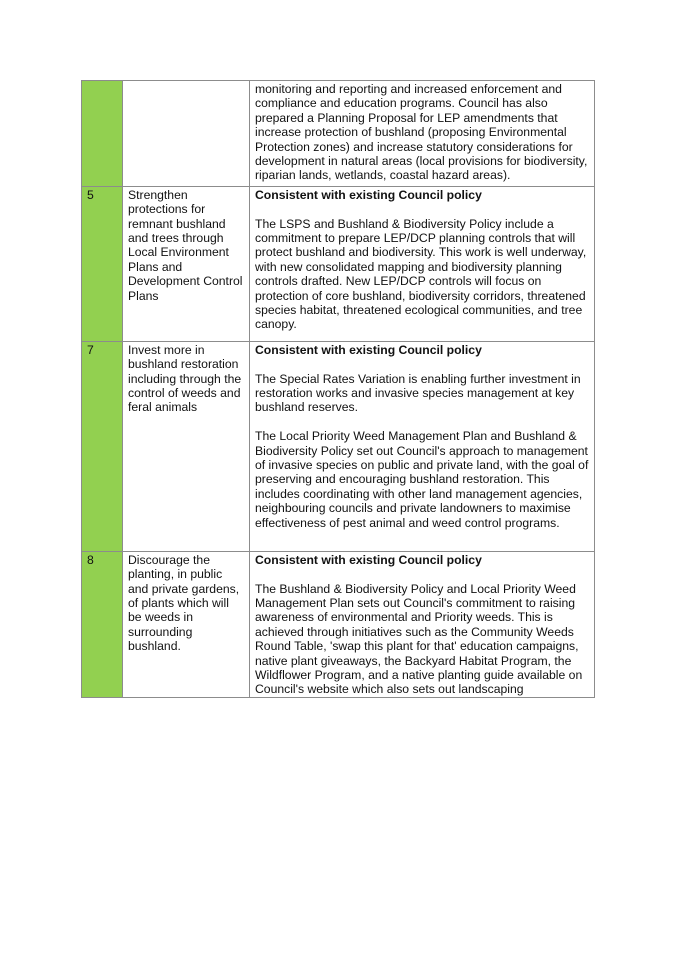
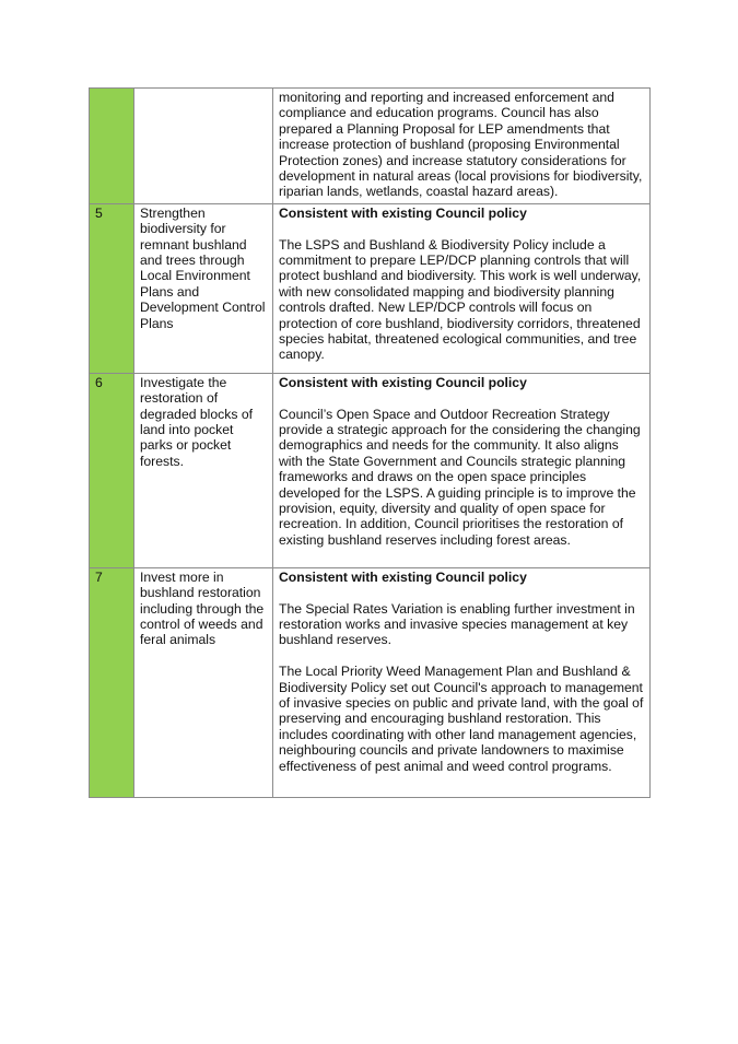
  		monitoring and reporting and increased enforcement and compliance and education programs. Council has also prepared a Planning Proposal for LEP amendments that increase protection of bushland (proposing Environmental Protection zones) and increase statutory considerations for development in natural areas (local provisions for biodiversity, riparian lands, wetlands, coastal hazard areas).
- 5	Strengthen protections for remnant bushland and trees through Local Environment Plans and Development Control Plans	Consistent with existing Council policy The LSPS and Bushland & Biodiversity Policy include a commitment to prepare LEP/DCP planning controls that will protect bushland and biodiversity. This work is well underway, with new consolidated mapping and biodiversity planning controls drafted. New LEP/DCP controls will focus on protection of core bushland, biodiversity corridors, threatened species habitat, threatened ecological communities, and tree canopy.
+ 5	Strengthen biodiversity for remnant bushland and trees through Local Environment Plans and Development Control Plans	Consistent with existing Council policy The LSPS and Bushland & Biodiversity Policy include a commitment to prepare LEP/DCP planning controls that will protect bushland and biodiversity. This work is well underway, with new consolidated mapping and biodiversity planning controls drafted. New LEP/DCP controls will focus on protection of core bushland, biodiversity corridors, threatened species habitat, threatened ecological communities, and tree canopy.
+ 6	Investigate the restoration of degraded blocks of land into pocket parks or pocket forests.	Consistent with existing Council policy Council’s Open Space and Outdoor Recreation Strategy provide a strategic approach for the considering the changing demographics and needs for the community. It also aligns with the State Government and Councils strategic planning frameworks and draws on the open space principles developed for the LSPS. A guiding principle is to improve the provision, equity, diversity and quality of open space for recreation. In addition, Council prioritises the restoration of existing bushland reserves including forest areas.
  7	Invest more in bushland restoration including through the control of weeds and feral animals	Consistent with existing Council policy The Special Rates Variation is enabling further investment in restoration works and invasive species management at key bushland reserves. The Local Priority Weed Management Plan and Bushland & Biodiversity Policy set out Council's approach to management of invasive species on public and private land, with the goal of preserving and encouraging bushland restoration. This includes coordinating with other land management agencies, neighbouring councils and private landowners to maximise effectiveness of pest animal and weed control programs.
- 8	Discourage the planting, in public and private gardens, of plants which will be weeds in surrounding bushland.	Consistent with existing Council policy The Bushland & Biodiversity Policy and Local Priority Weed Management Plan sets out Council's commitment to raising awareness of environmental and Priority weeds. This is achieved through initiatives such as the Community Weeds Round Table, 'swap this plant for that' education campaigns, native plant giveaways, the Backyard Habitat Program, the Wildflower Program, and a native planting guide available on Council's website which also sets out landscaping
